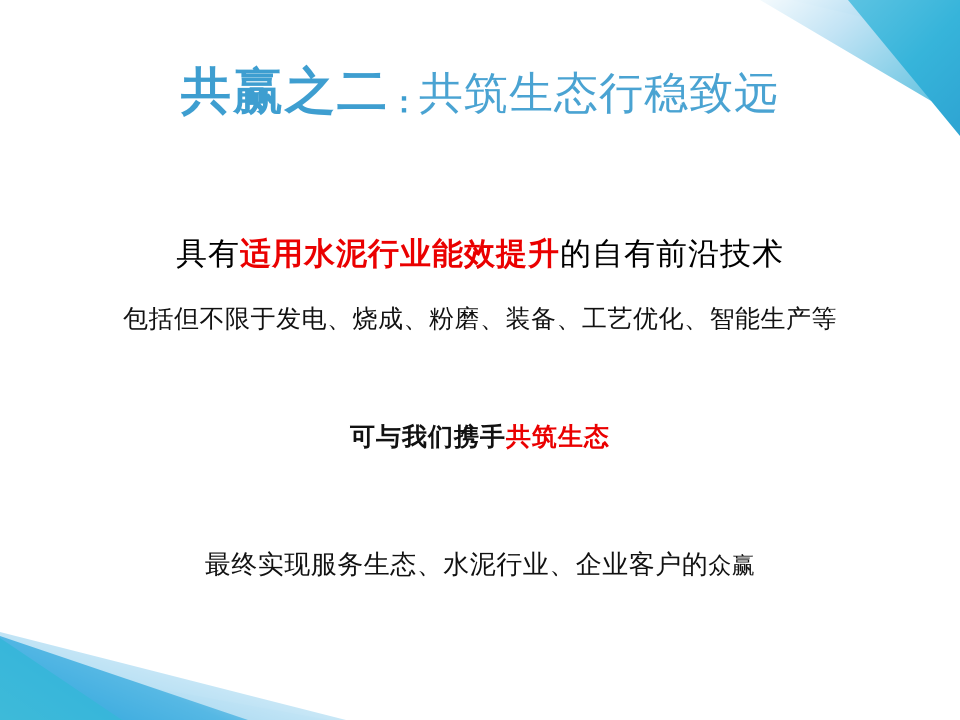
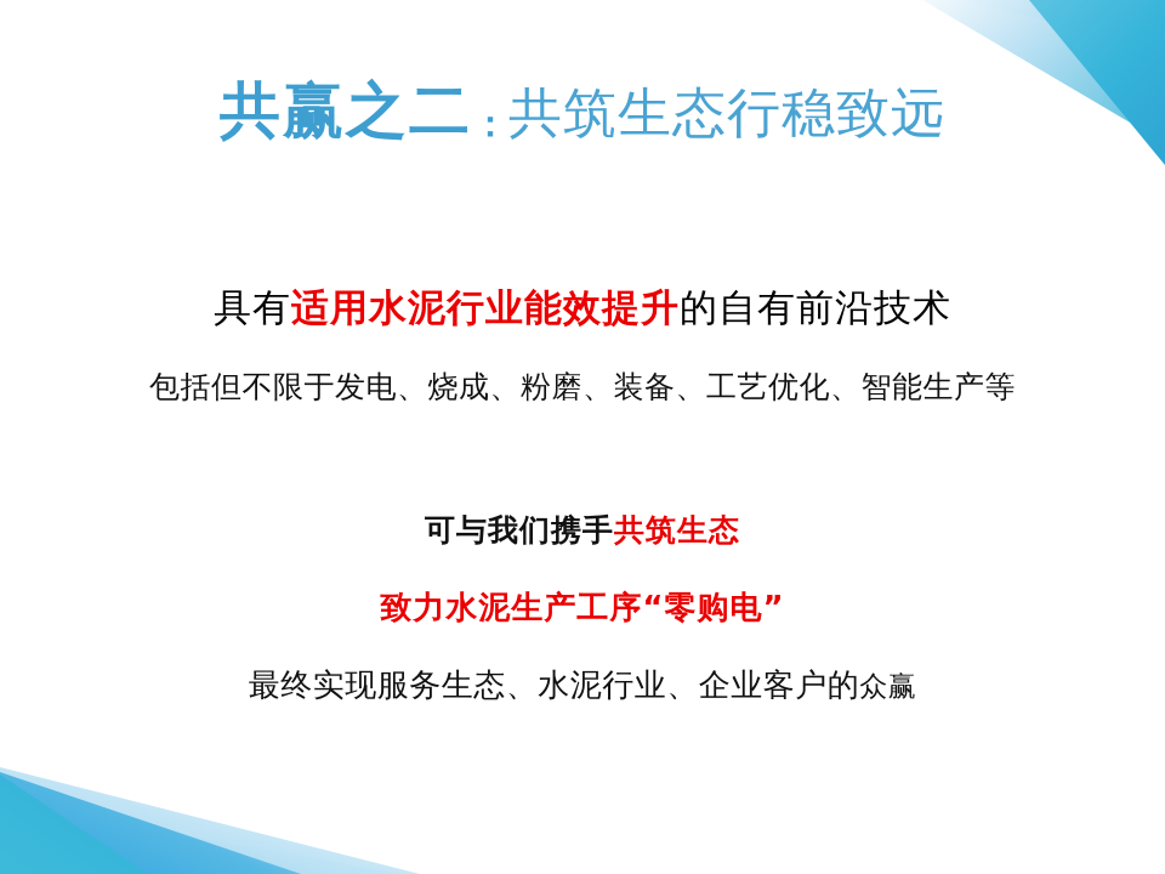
  共赢之二：共筑生态行稳致远
  具有适用水泥行业能效提升的自有前沿技术
  包括但不限于发电、烧成、粉磨、装备、工艺优化、智能生产等
  可与我们携手共筑生态
+ 致力水泥生产工序“零购电”
  最终实现服务生态、水泥行业、企业客户的众赢
